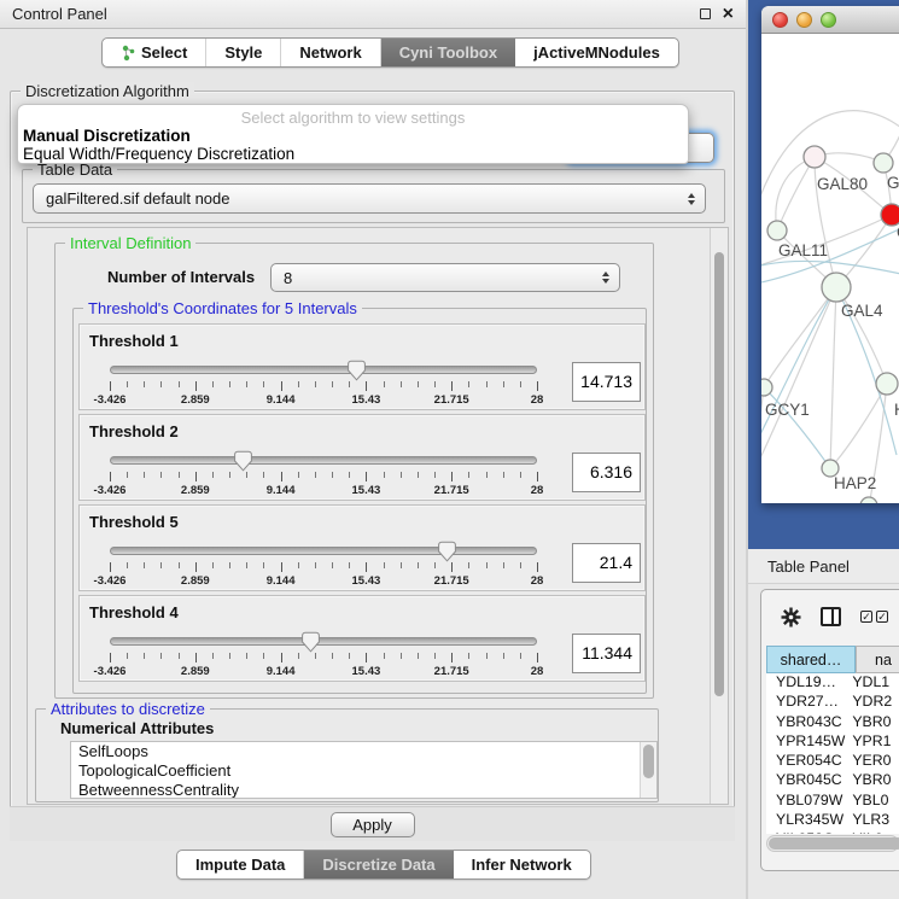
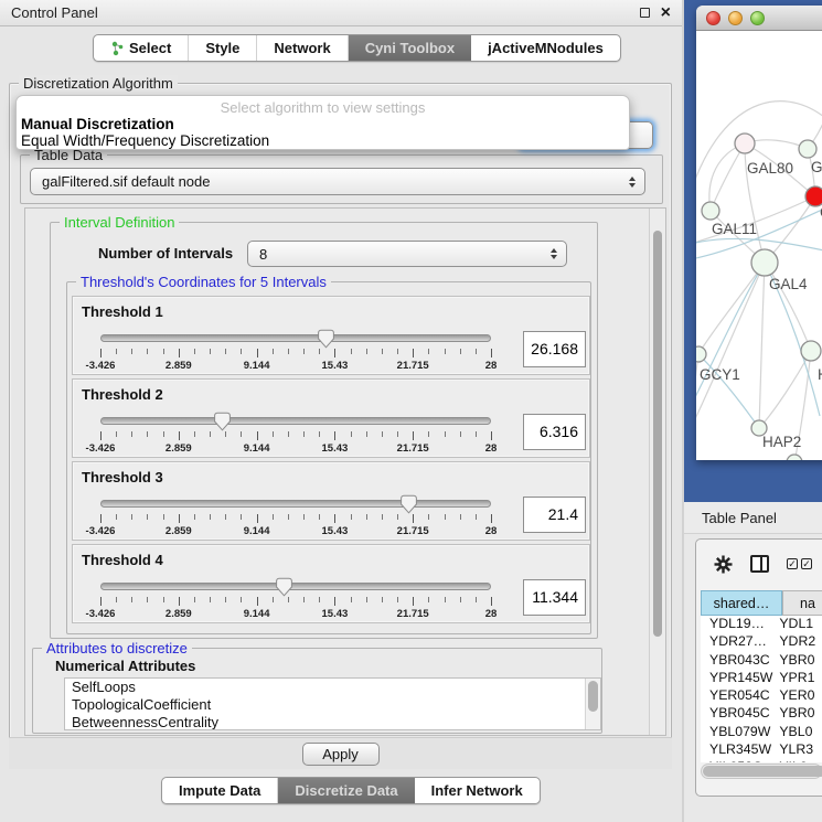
  Control Panel
  ×
  Select
  Style
  Network
  Cyni Toolbox
  jActiveMNodules
  Discretization Algorithm
  Select algorithm to view settings
  Manual Discretization
  Equal Width/Frequency Discretization
  Table Data
  galFiltered.sif default node
  Interval Definition
  Number of Intervals
  8
  Threshold's Coordinates for 5 Intervals
  Threshold 1
  -3.426
  2.859
  9.144
  15.43
  21.715
  28
- 14.713
+ 26.168
  Threshold 2
  -3.426
  2.859
  9.144
  15.43
  21.715
  28
  6.316
- Threshold 5
+ Threshold 3
  -3.426
  2.859
  9.144
  15.43
  21.715
  28
  21.4
  Threshold 4
  -3.426
  2.859
  9.144
  15.43
  21.715
  28
  11.344
  Attributes to discretize
  Numerical Attributes
  SelfLoops
  TopologicalCoefficient
  BetweennessCentrality
  Apply
  Impute Data
  Discretize Data
  Infer Network
  GAL80
  GAL11
  GAL4
  GCY1
  HAP2
  Table Panel
  ✓
  ✓
  shared…
  na
  YDL19…
  YDL1
  YDR27…
  YDR2
  YBR043C
  YBR0
  YPR145W
  YPR1
  YER054C
  YER0
  YBR045C
  YBR0
  YBL079W
  YBL0
  YLR345W
  YLR3
